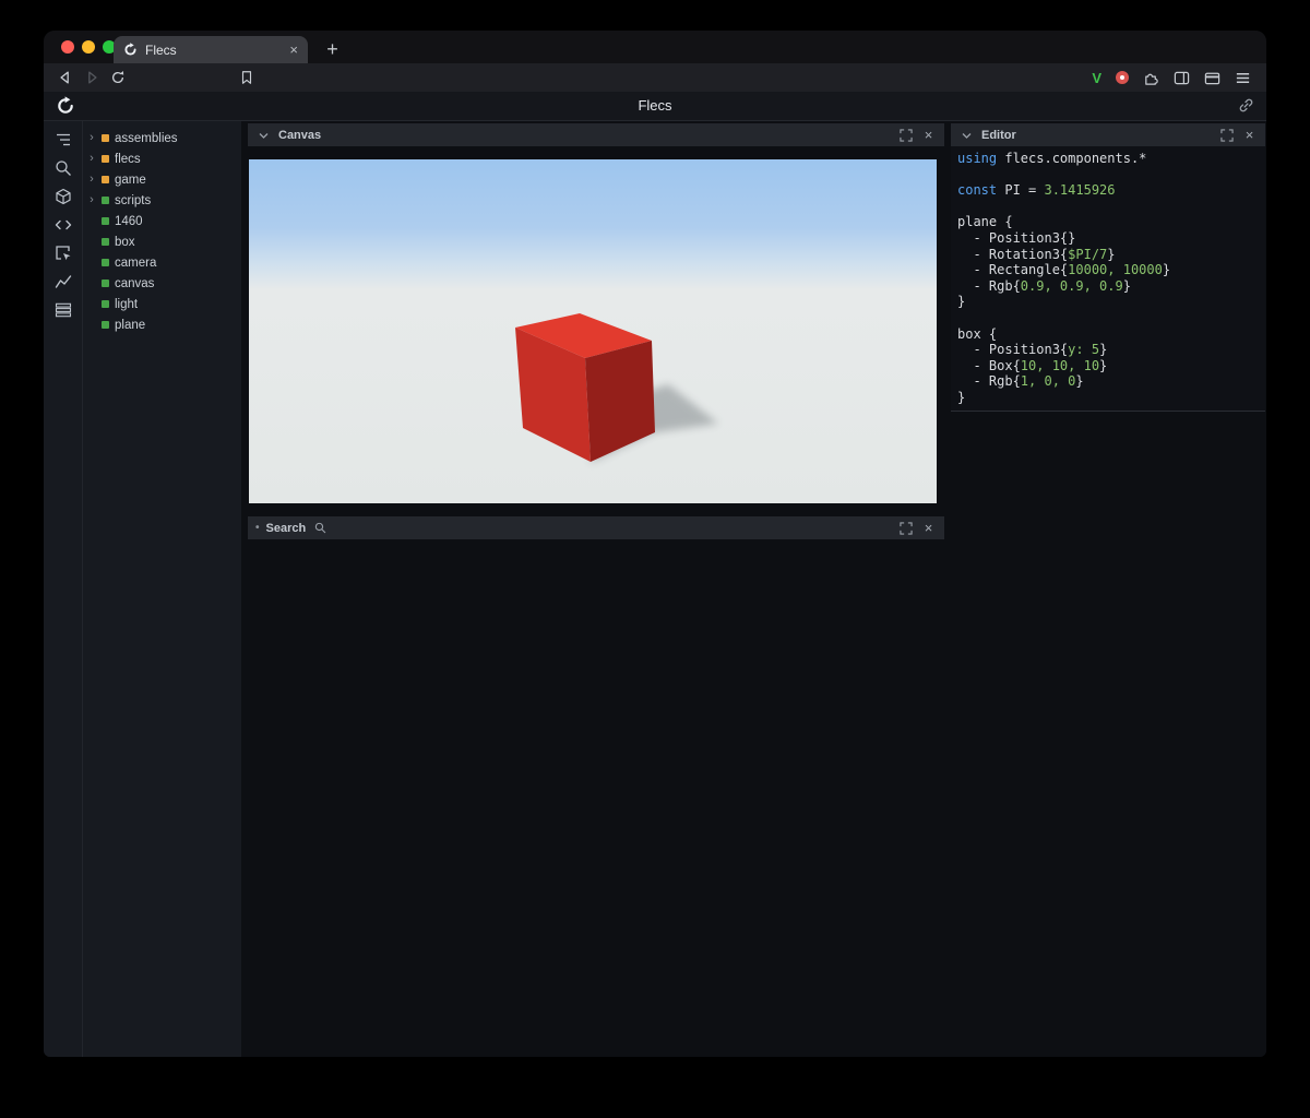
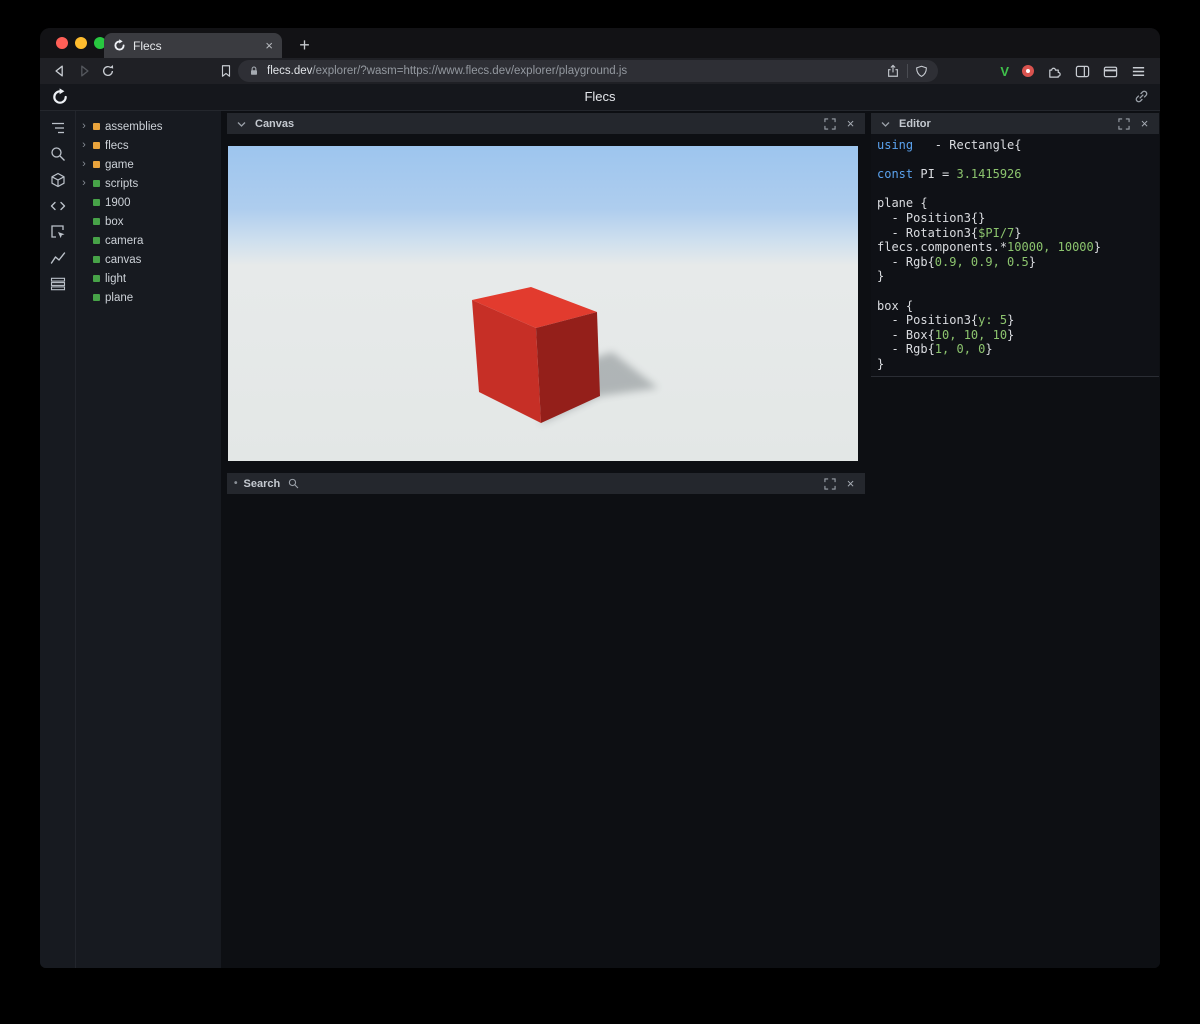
  Flecs
  ×
  +
+ flecs.dev/explorer/?wasm=https://www.flecs.dev/explorer/playground.js
  V
  Flecs
  ›
  assemblies
  ›
  flecs
  ›
  game
  ›
  scripts
- 1460
+ 1900
  box
  camera
  canvas
  light
  plane
  Canvas
  ×
  •
  Search
  ×
  Editor
  ×
- using flecs.components.*
+ using - Rectangle{
  const PI = 3.1415926
  plane {
  - Position3{}
  - Rotation3{$PI/7}
- - Rectangle{10000, 10000}
+ flecs.components.*10000, 10000}
- - Rgb{0.9, 0.9, 0.9}
+ - Rgb{0.9, 0.9, 0.5}
  }
  box {
  - Position3{y: 5}
  - Box{10, 10, 10}
  - Rgb{1, 0, 0}
  }
